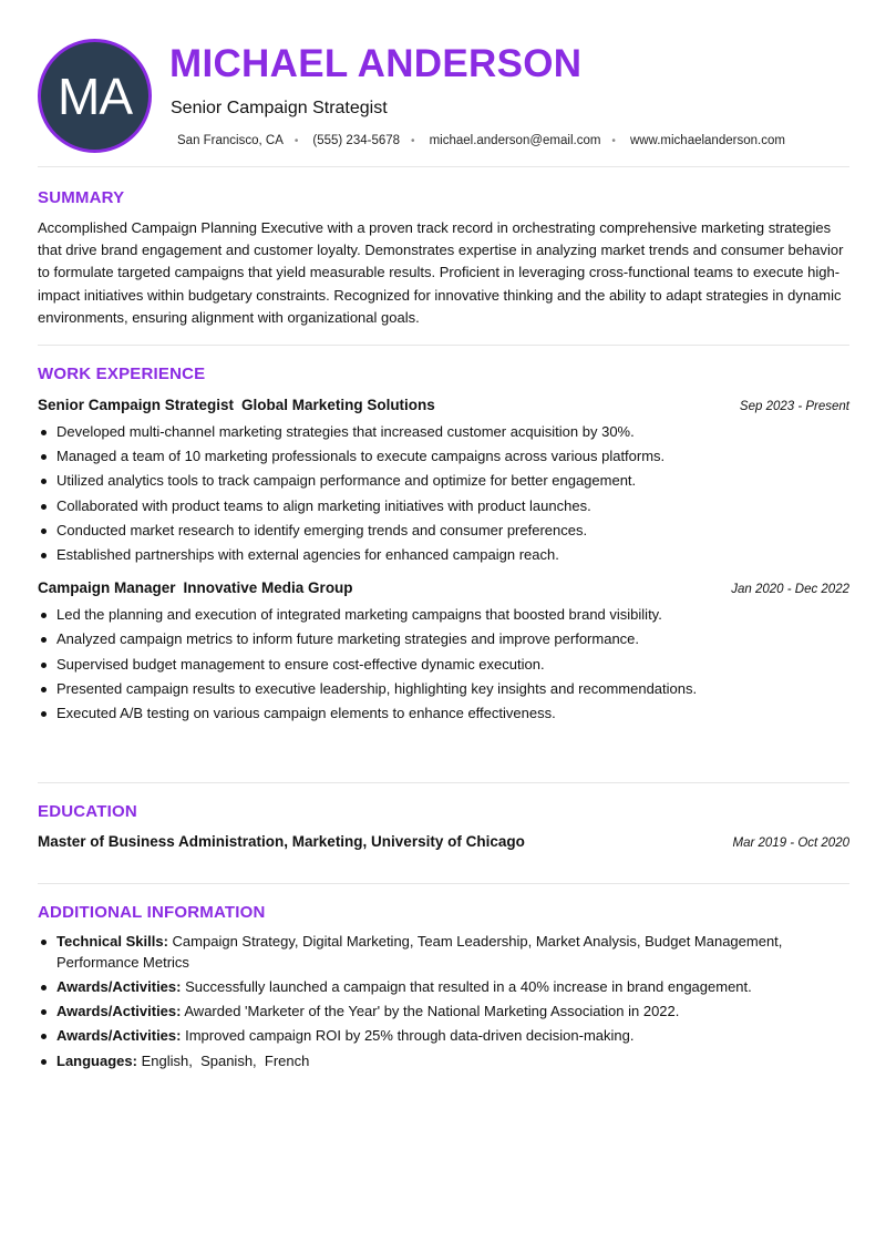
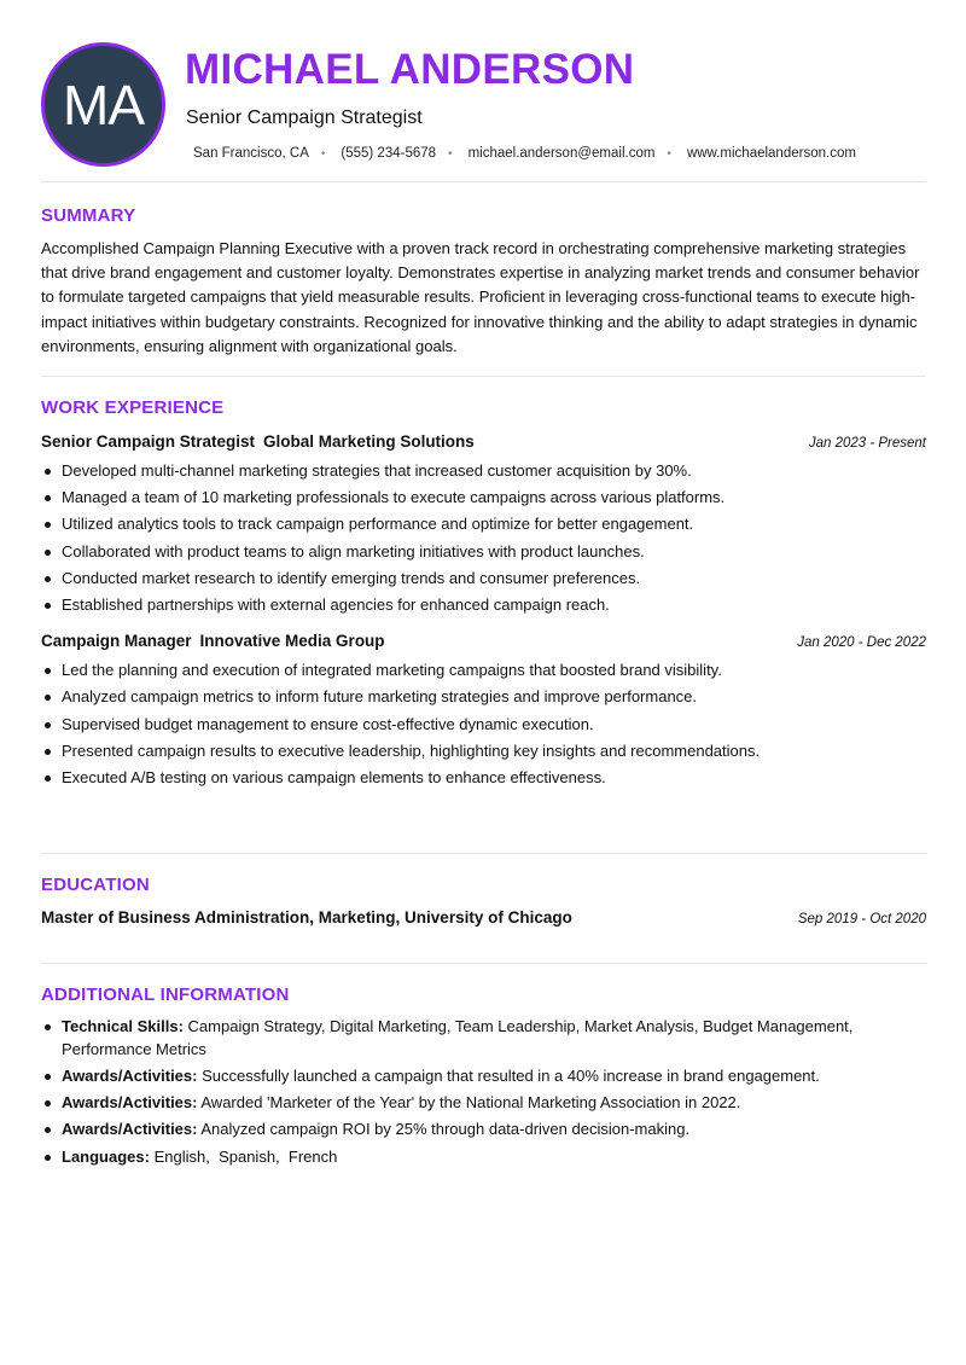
  MA
  MICHAEL ANDERSON
  Senior Campaign Strategist
  San Francisco, CA
  •
  (555) 234-5678
  •
  michael.anderson@email.com
  •
  www.michaelanderson.com
  SUMMARY
  Accomplished Campaign Planning Executive with a proven track record in orchestrating comprehensive marketing strategies that drive brand engagement and customer loyalty. Demonstrates expertise in analyzing market trends and consumer behavior to formulate targeted campaigns that yield measurable results. Proficient in leveraging cross-functional teams to execute high-impact initiatives within budgetary constraints. Recognized for innovative thinking and the ability to adapt strategies in dynamic environments, ensuring alignment with organizational goals.
  WORK EXPERIENCE
  Senior Campaign Strategist Global Marketing Solutions
- Sep 2023 - Present
+ Jan 2023 - Present
  Developed multi-channel marketing strategies that increased customer acquisition by 30%.
  Managed a team of 10 marketing professionals to execute campaigns across various platforms.
  Utilized analytics tools to track campaign performance and optimize for better engagement.
  Collaborated with product teams to align marketing initiatives with product launches.
  Conducted market research to identify emerging trends and consumer preferences.
  Established partnerships with external agencies for enhanced campaign reach.
  Campaign Manager Innovative Media Group
  Jan 2020 - Dec 2022
  Led the planning and execution of integrated marketing campaigns that boosted brand visibility.
  Analyzed campaign metrics to inform future marketing strategies and improve performance.
  Supervised budget management to ensure cost-effective dynamic execution.
  Presented campaign results to executive leadership, highlighting key insights and recommendations.
  Executed A/B testing on various campaign elements to enhance effectiveness.
  EDUCATION
  Master of Business Administration, Marketing, University of Chicago
- Mar 2019 - Oct 2020
+ Sep 2019 - Oct 2020
  ADDITIONAL INFORMATION
  Technical Skills: Campaign Strategy, Digital Marketing, Team Leadership, Market Analysis, Budget Management, Performance Metrics
  Awards/Activities: Successfully launched a campaign that resulted in a 40% increase in brand engagement.
  Awards/Activities: Awarded 'Marketer of the Year' by the National Marketing Association in 2022.
- Awards/Activities: Improved campaign ROI by 25% through data-driven decision-making.
+ Awards/Activities: Analyzed campaign ROI by 25% through data-driven decision-making.
  Languages: English, Spanish, French
